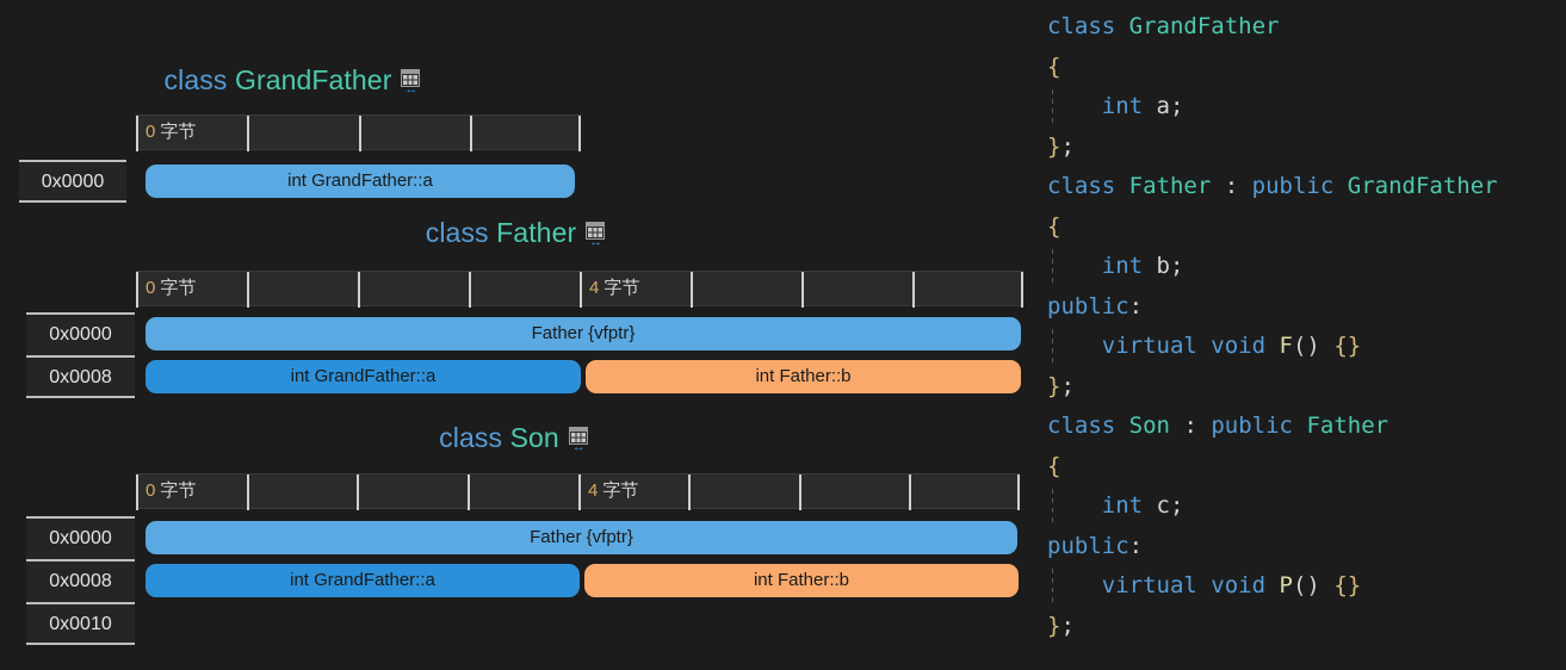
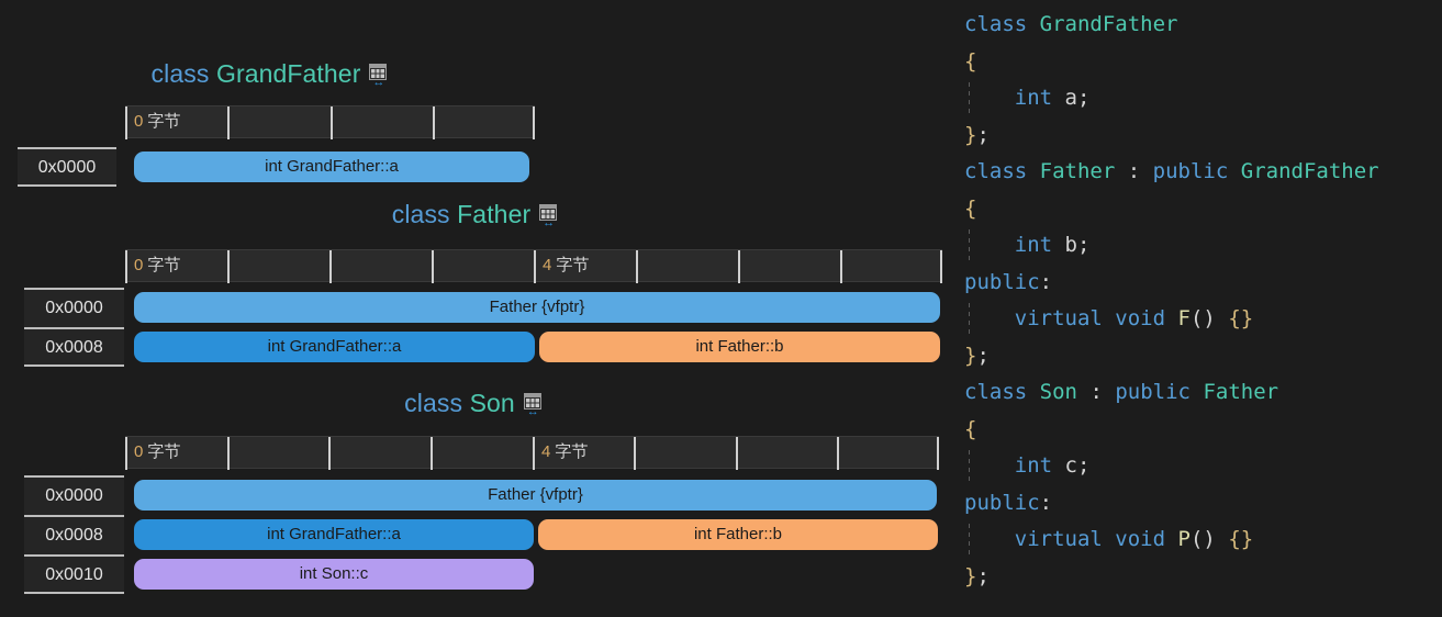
  class GrandFather
  ↔
  0 字节
  0x0000
  int GrandFather::a
  class Father
  ↔
  0 字节
  4 字节
  0x0000
  0x0008
  Father {vfptr}
  int GrandFather::a
  int Father::b
  class Son
  ↔
  0 字节
  4 字节
  0x0000
  0x0008
  0x0010
  Father {vfptr}
  int GrandFather::a
  int Father::b
+ int Son::c
  class GrandFather
  {
  int a;
  };
  class Father : public GrandFather
  {
  int b;
  public:
  virtual void F() {}
  };
  class Son : public Father
  {
  int c;
  public:
  virtual void P() {}
  };
